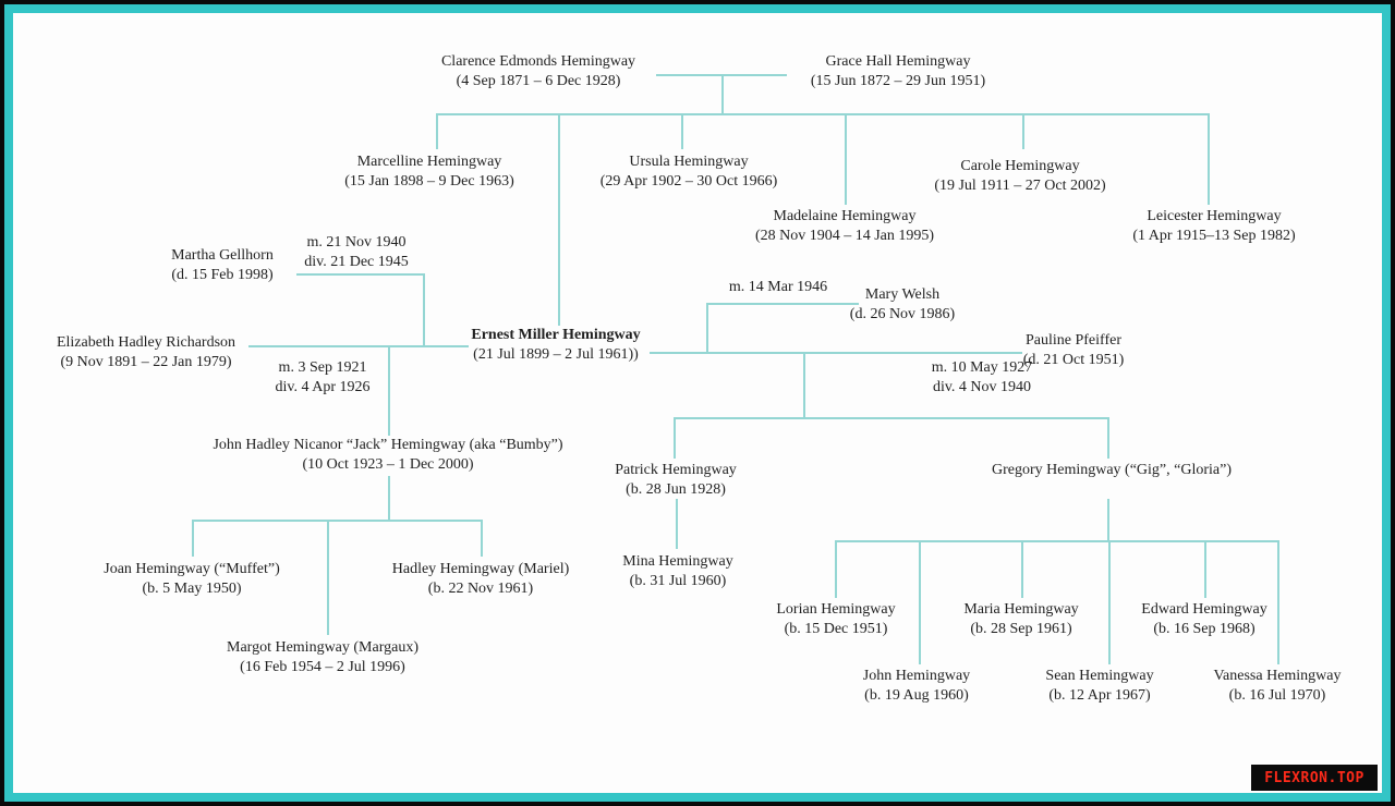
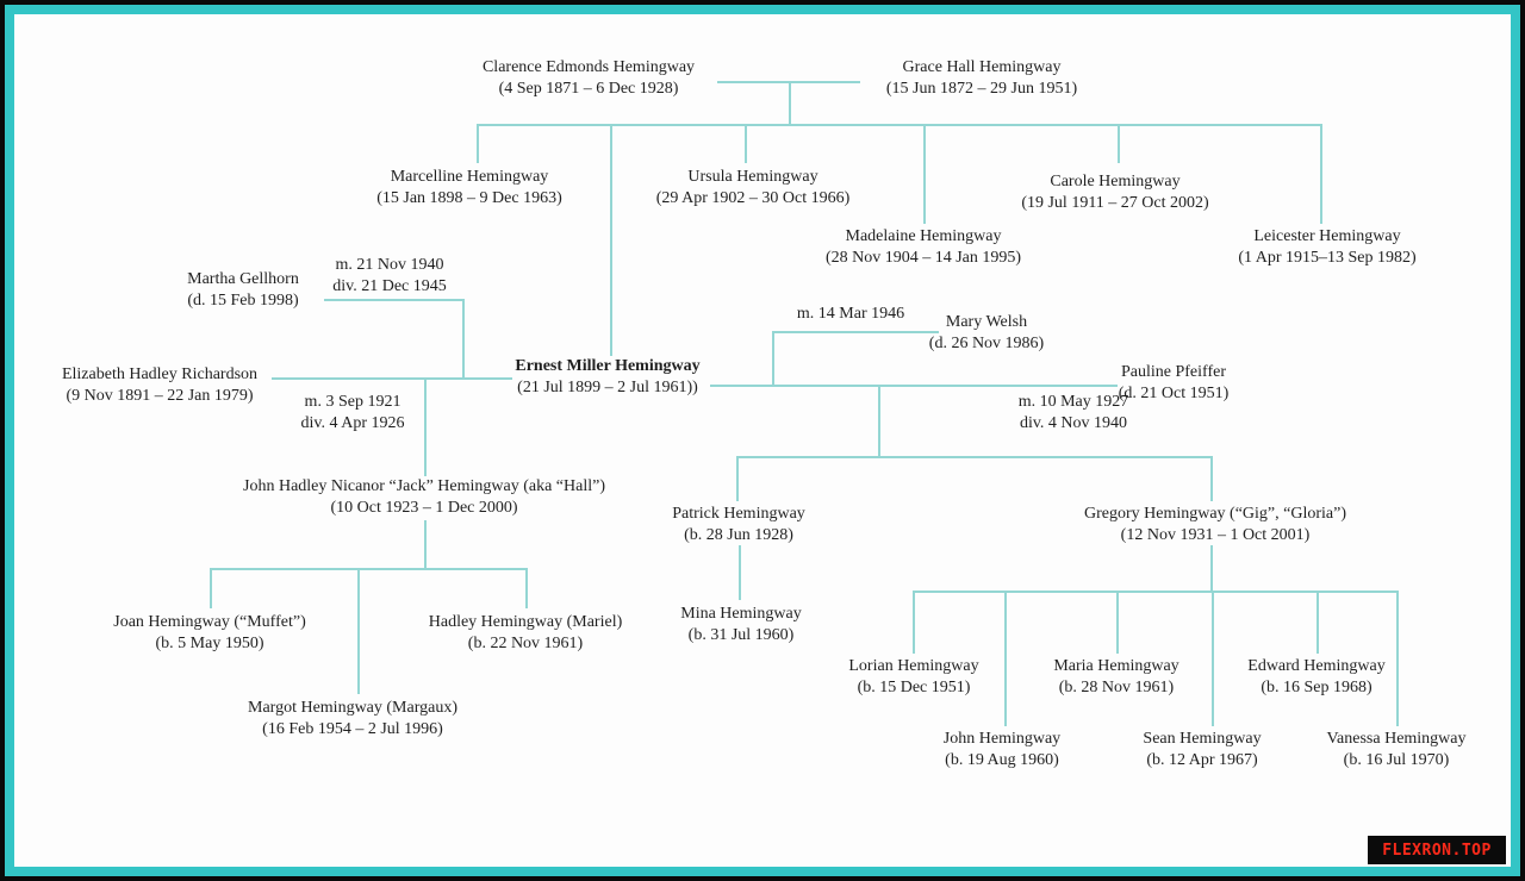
  Clarence Edmonds Hemingway
  (4 Sep 1871 – 6 Dec 1928)
  Grace Hall Hemingway
  (15 Jun 1872 – 29 Jun 1951)
  Marcelline Hemingway
  (15 Jan 1898 – 9 Dec 1963)
  Ursula Hemingway
  (29 Apr 1902 – 30 Oct 1966)
  Carole Hemingway
  (19 Jul 1911 – 27 Oct 2002)
  Madelaine Hemingway
  (28 Nov 1904 – 14 Jan 1995)
  Leicester Hemingway
  (1 Apr 1915–13 Sep 1982)
  Martha Gellhorn
  (d. 15 Feb 1998)
  m. 21 Nov 1940
  div. 21 Dec 1945
  Elizabeth Hadley Richardson
  (9 Nov 1891 – 22 Jan 1979)
  m. 3 Sep 1921
  div. 4 Apr 1926
  Ernest Miller Hemingway
  (21 Jul 1899 – 2 Jul 1961))
  m. 14 Mar 1946
  Mary Welsh
  (d. 26 Nov 1986)
  Pauline Pfeiffer
  (d. 21 Oct 1951)
  m. 10 May 1927
  div. 4 Nov 1940
- John Hadley Nicanor “Jack” Hemingway (aka “Bumby”)
+ John Hadley Nicanor “Jack” Hemingway (aka “Hall”)
  (10 Oct 1923 – 1 Dec 2000)
  Patrick Hemingway
  (b. 28 Jun 1928)
  Gregory Hemingway (“Gig”, “Gloria”)
+ (12 Nov 1931 – 1 Oct 2001)
  Joan Hemingway (“Muffet”)
  (b. 5 May 1950)
  Hadley Hemingway (Mariel)
  (b. 22 Nov 1961)
  Margot Hemingway (Margaux)
  (16 Feb 1954 – 2 Jul 1996)
  Mina Hemingway
  (b. 31 Jul 1960)
  Lorian Hemingway
  (b. 15 Dec 1951)
  Maria Hemingway
- (b. 28 Sep 1961)
+ (b. 28 Nov 1961)
  Edward Hemingway
  (b. 16 Sep 1968)
  John Hemingway
  (b. 19 Aug 1960)
  Sean Hemingway
  (b. 12 Apr 1967)
  Vanessa Hemingway
  (b. 16 Jul 1970)
  FLEXRON.TOP
